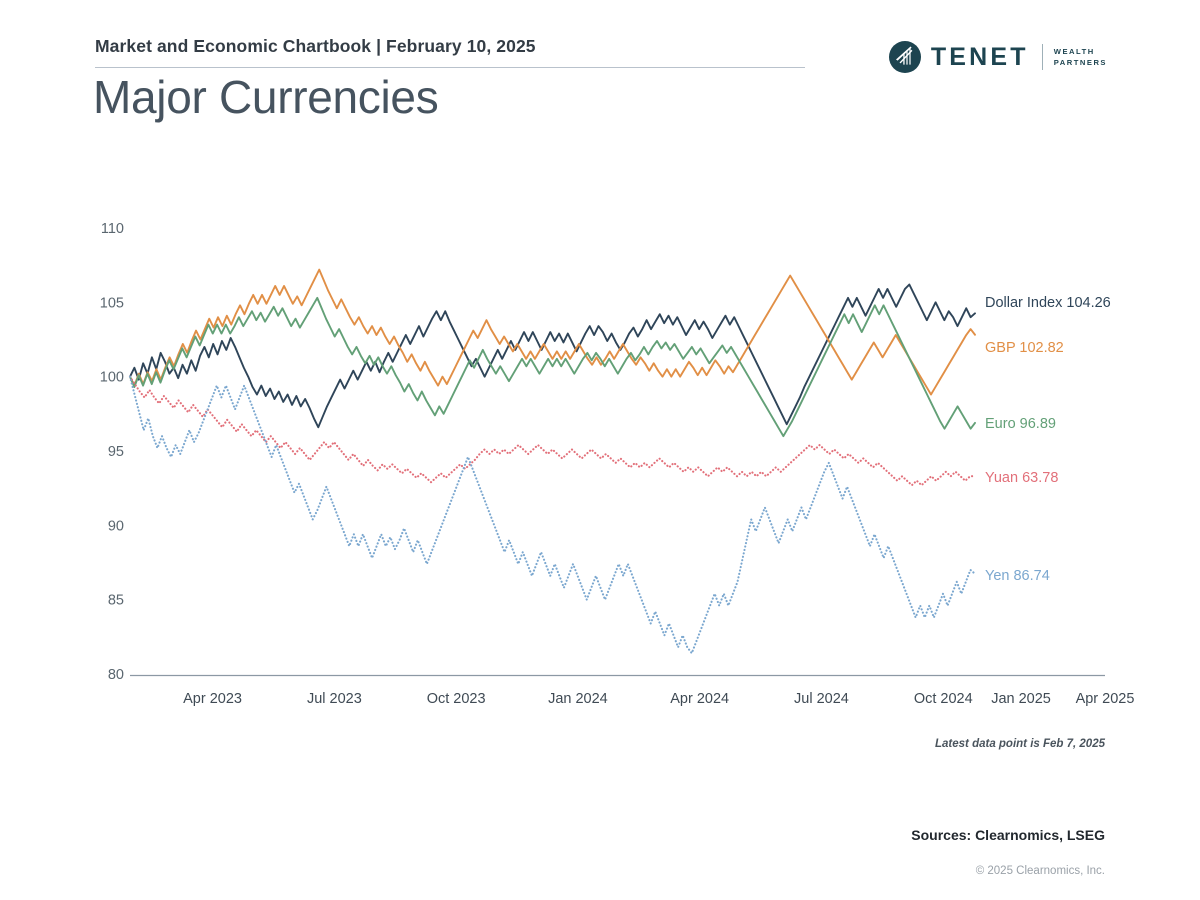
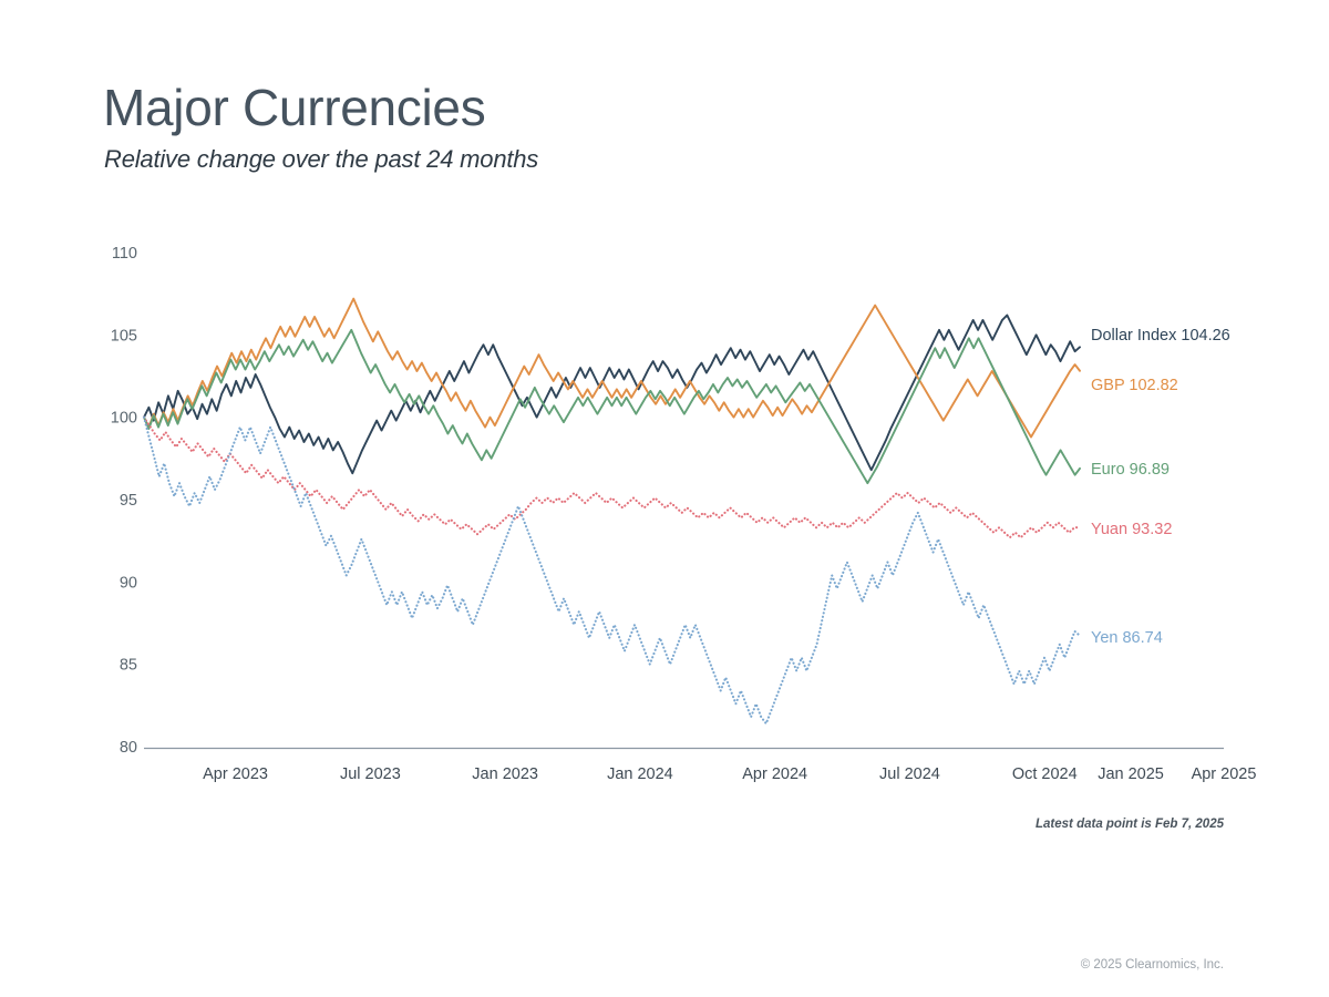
- Market and Economic Chartbook | February 10, 2025
- TENET
- WEALTH
- PARTNERS
  Major Currencies
+ Relative change over the past 24 months
  80
  85
  90
  95
  100
  105
  110
  Apr 2023
  Jul 2023
- Oct 2023
+ Jan 2023
  Jan 2024
  Apr 2024
  Jul 2024
  Oct 2024
  Jan 2025
  Apr 2025
  Dollar Index 104.26
  GBP 102.82
  Euro 96.89
- Yuan 63.78
+ Yuan 93.32
  Yen 86.74
  Latest data point is Feb 7, 2025
- Sources: Clearnomics, LSEG
  © 2025 Clearnomics, Inc.
